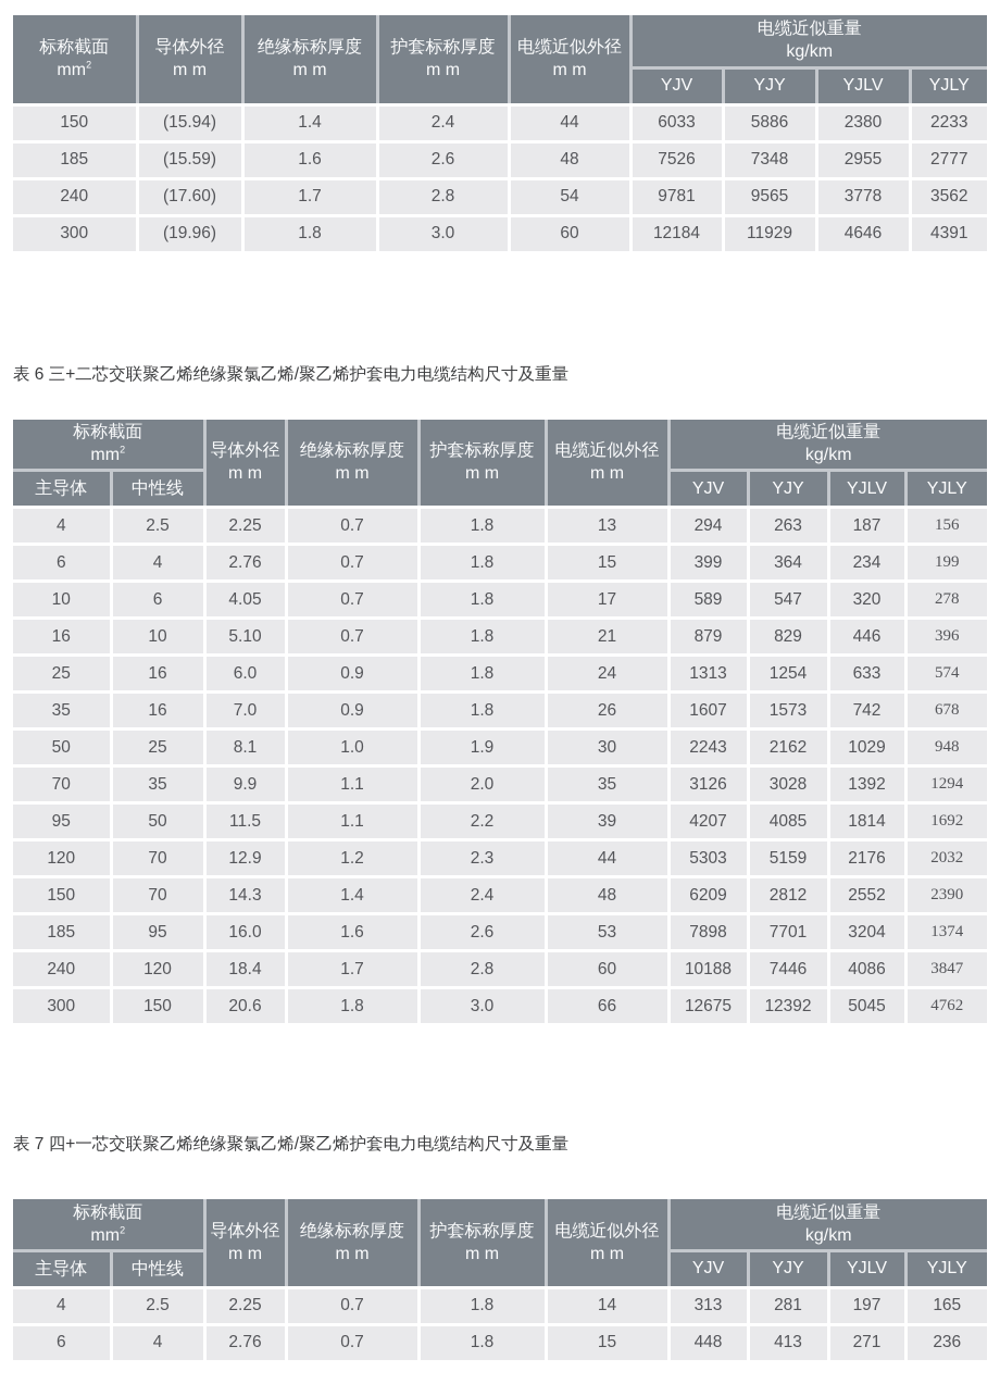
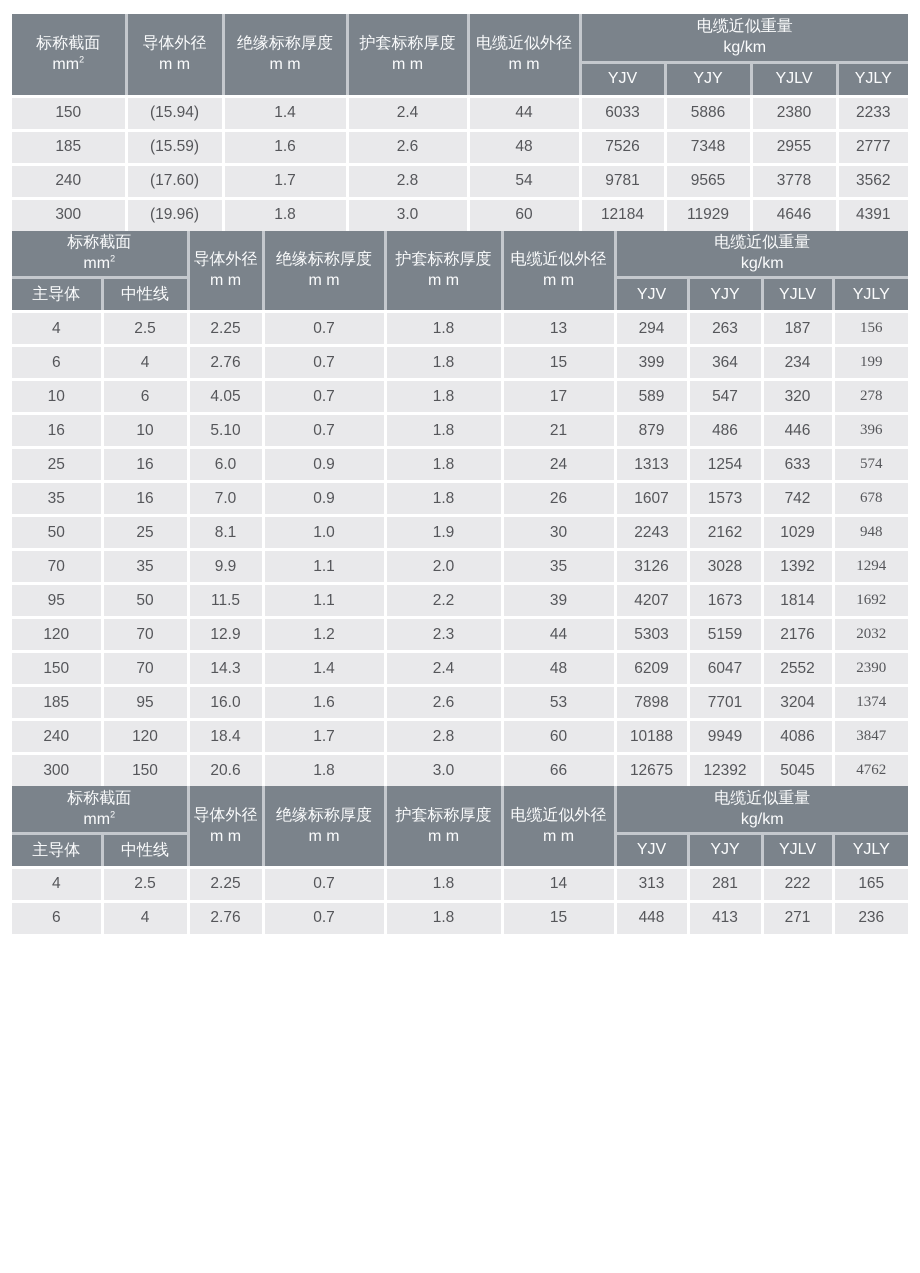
  标称截面 mm2	导体外径 m m	绝缘标称厚度 m m	护套标称厚度 m m	电缆近似外径 m m	电缆近似重量 kg/km
  YJV	YJY	YJLV	YJLY
  150	(15.94)	1.4	2.4	44	6033	5886	2380	2233
  185	(15.59)	1.6	2.6	48	7526	7348	2955	2777
  240	(17.60)	1.7	2.8	54	9781	9565	3778	3562
  300	(19.96)	1.8	3.0	60	12184	11929	4646	4391
- 表 6 三+二芯交联聚乙烯绝缘聚氯乙烯/聚乙烯护套电力电缆结构尺寸及重量
  标称截面 mm2	导体外径 m m	绝缘标称厚度 m m	护套标称厚度 m m	电缆近似外径 m m	电缆近似重量 kg/km
  主导体	中性线	YJV	YJY	YJLV	YJLY
  4	2.5	2.25	0.7	1.8	13	294	263	187	156
  6	4	2.76	0.7	1.8	15	399	364	234	199
  10	6	4.05	0.7	1.8	17	589	547	320	278
- 16	10	5.10	0.7	1.8	21	879	829	446	396
+ 16	10	5.10	0.7	1.8	21	879	486	446	396
  25	16	6.0	0.9	1.8	24	1313	1254	633	574
  35	16	7.0	0.9	1.8	26	1607	1573	742	678
  50	25	8.1	1.0	1.9	30	2243	2162	1029	948
  70	35	9.9	1.1	2.0	35	3126	3028	1392	1294
- 95	50	11.5	1.1	2.2	39	4207	4085	1814	1692
+ 95	50	11.5	1.1	2.2	39	4207	1673	1814	1692
  120	70	12.9	1.2	2.3	44	5303	5159	2176	2032
- 150	70	14.3	1.4	2.4	48	6209	2812	2552	2390
+ 150	70	14.3	1.4	2.4	48	6209	6047	2552	2390
  185	95	16.0	1.6	2.6	53	7898	7701	3204	1374
- 240	120	18.4	1.7	2.8	60	10188	7446	4086	3847
+ 240	120	18.4	1.7	2.8	60	10188	9949	4086	3847
  300	150	20.6	1.8	3.0	66	12675	12392	5045	4762
- 表 7 四+一芯交联聚乙烯绝缘聚氯乙烯/聚乙烯护套电力电缆结构尺寸及重量
  标称截面 mm2	导体外径 m m	绝缘标称厚度 m m	护套标称厚度 m m	电缆近似外径 m m	电缆近似重量 kg/km
  主导体	中性线	YJV	YJY	YJLV	YJLY
- 4	2.5	2.25	0.7	1.8	14	313	281	197	165
+ 4	2.5	2.25	0.7	1.8	14	313	281	222	165
  6	4	2.76	0.7	1.8	15	448	413	271	236
